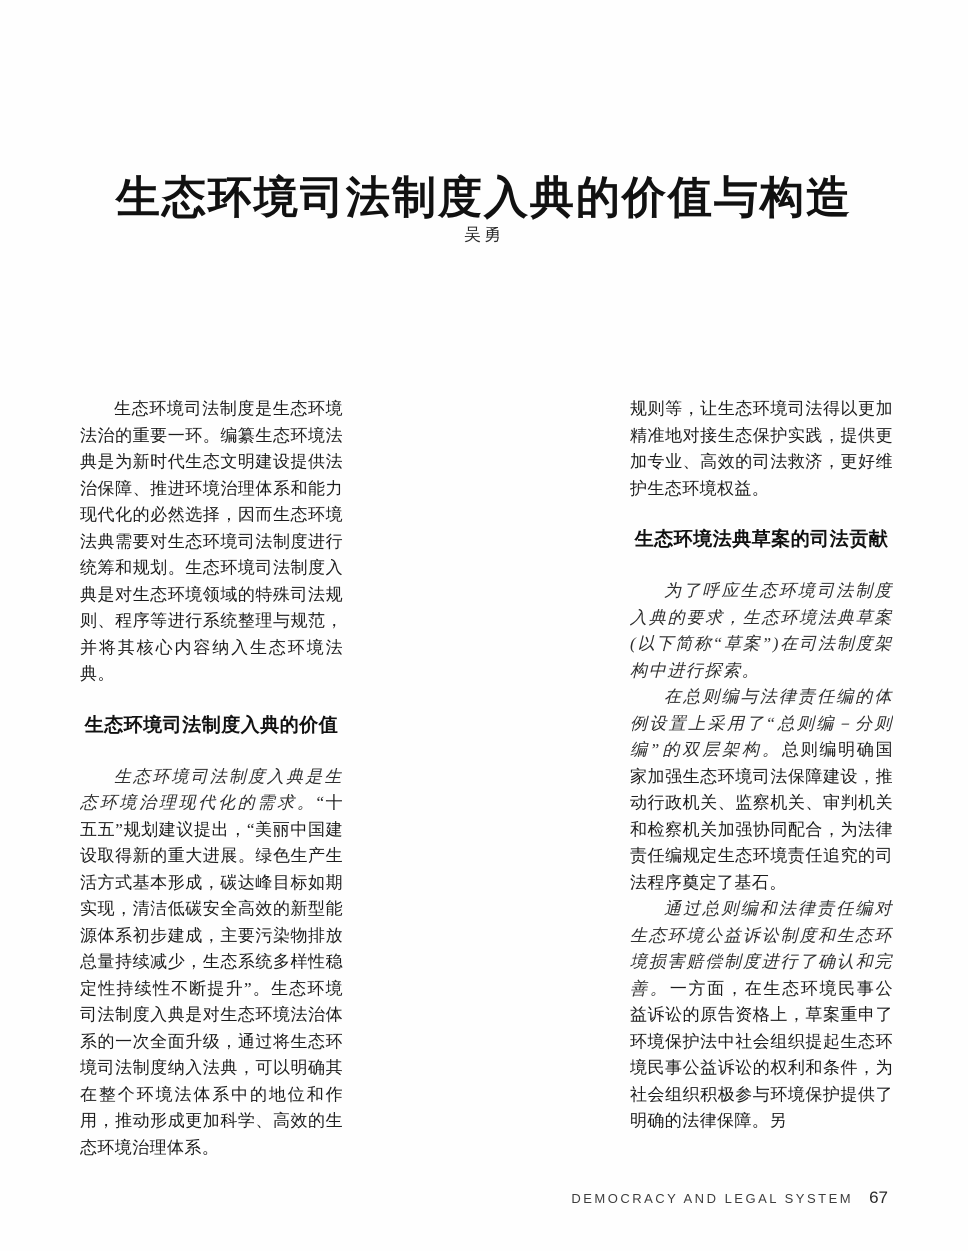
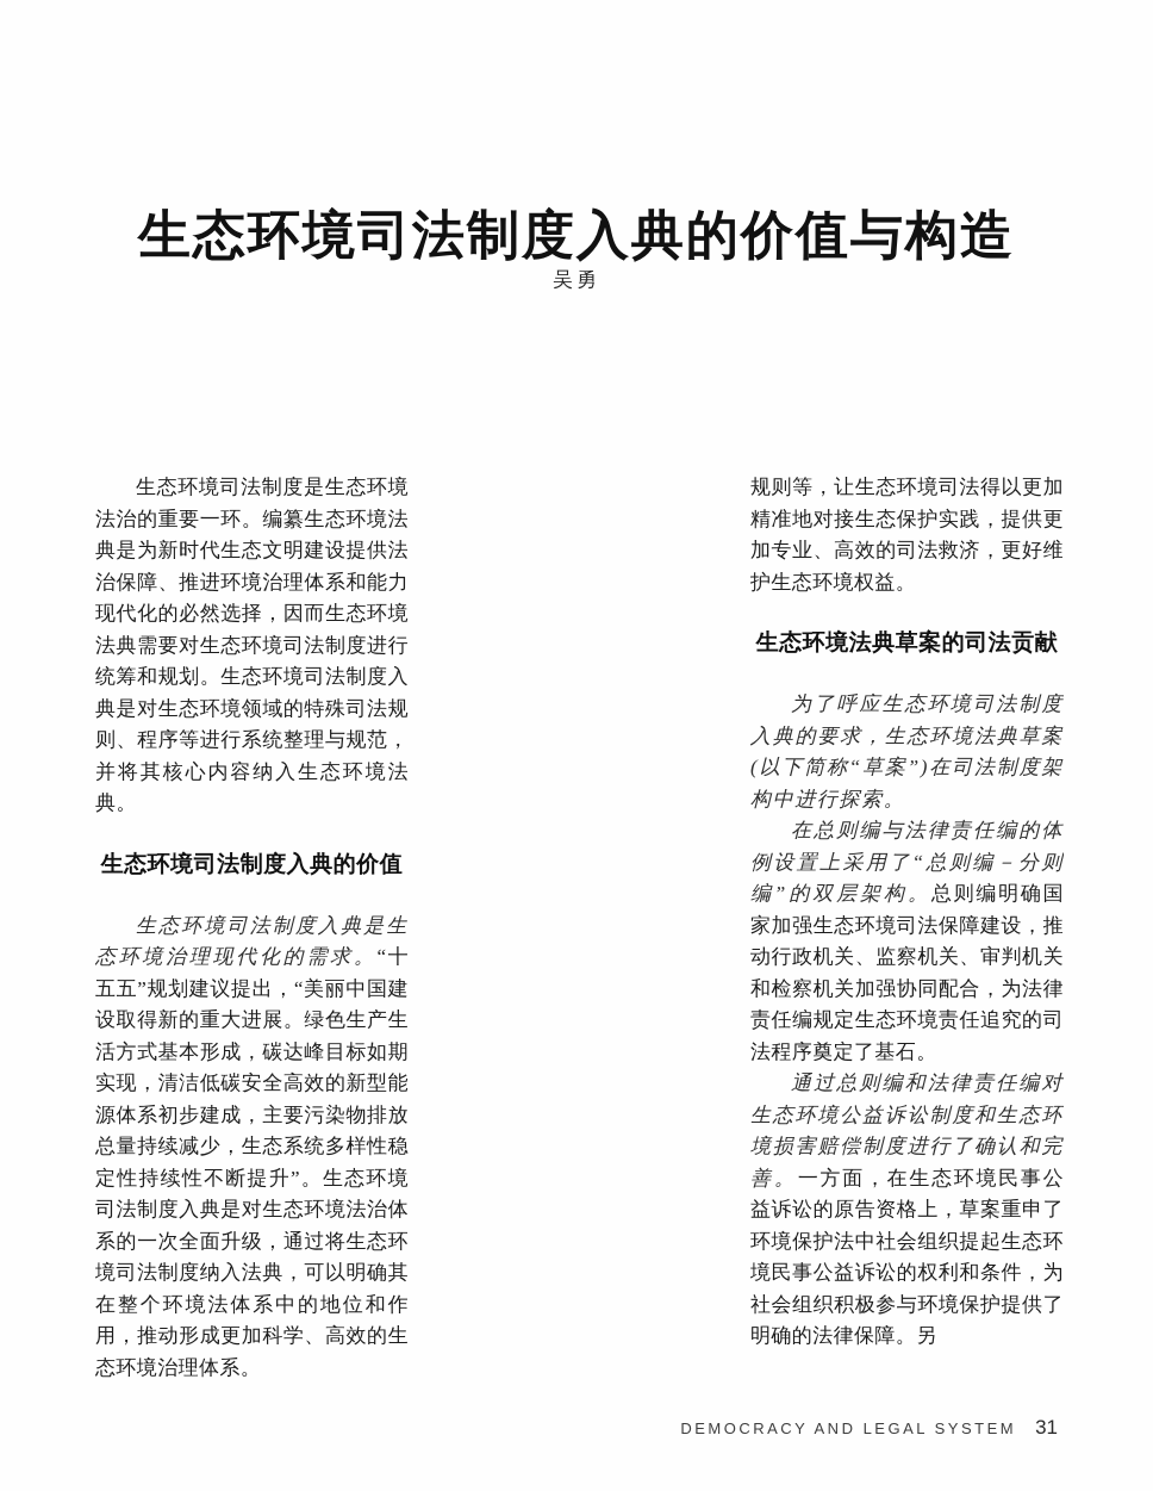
  生态环境司法制度入典的价值与构造
  吴勇
  生态环境司法制度是生态环境法治的重要一环。编纂生态环境法典是为新时代生态文明建设提供法治保障、推进环境治理体系和能力现代化的必然选择，因而生态环境法典需要对生态环境司法制度进行统筹和规划。生态环境司法制度入典是对生态环境领域的特殊司法规则、程序等进行系统整理与规范，并将其核心内容纳入生态环境法典。
  生态环境司法制度入典的价值
  生态环境司法制度入典是生态环境治理现代化的需求。“十五五”规划建议提出，“美丽中国建设取得新的重大进展。绿色生产生活方式基本形成，碳达峰目标如期实现，清洁低碳安全高效的新型能源体系初步建成，主要污染物排放总量持续减少，生态系统多样性稳定性持续性不断提升”。生态环境司法制度入典是对生态环境法治体系的一次全面升级，通过将生态环境司法制度纳入法典，可以明确其在整个环境法体系中的地位和作用，推动形成更加科学、高效的生态环境治理体系。
  规则等，让生态环境司法得以更加精准地对接生态保护实践，提供更加专业、高效的司法救济，更好维护生态环境权益。
  生态环境法典草案的司法贡献
  为了呼应生态环境司法制度入典的要求，生态环境法典草案(以下简称“草案”)在司法制度架构中进行探索。
  在总则编与法律责任编的体例设置上采用了“总则编－分则编”的双层架构。总则编明确国家加强生态环境司法保障建设，推动行政机关、监察机关、审判机关和检察机关加强协同配合，为法律责任编规定生态环境责任追究的司法程序奠定了基石。
  通过总则编和法律责任编对生态环境公益诉讼制度和生态环境损害赔偿制度进行了确认和完善。一方面，在生态环境民事公益诉讼的原告资格上，草案重申了环境保护法中社会组织提起生态环境民事公益诉讼的权利和条件，为社会组织积极参与环境保护提供了明确的法律保障。另
  DEMOCRACY AND LEGAL SYSTEM
- 67
+ 31
